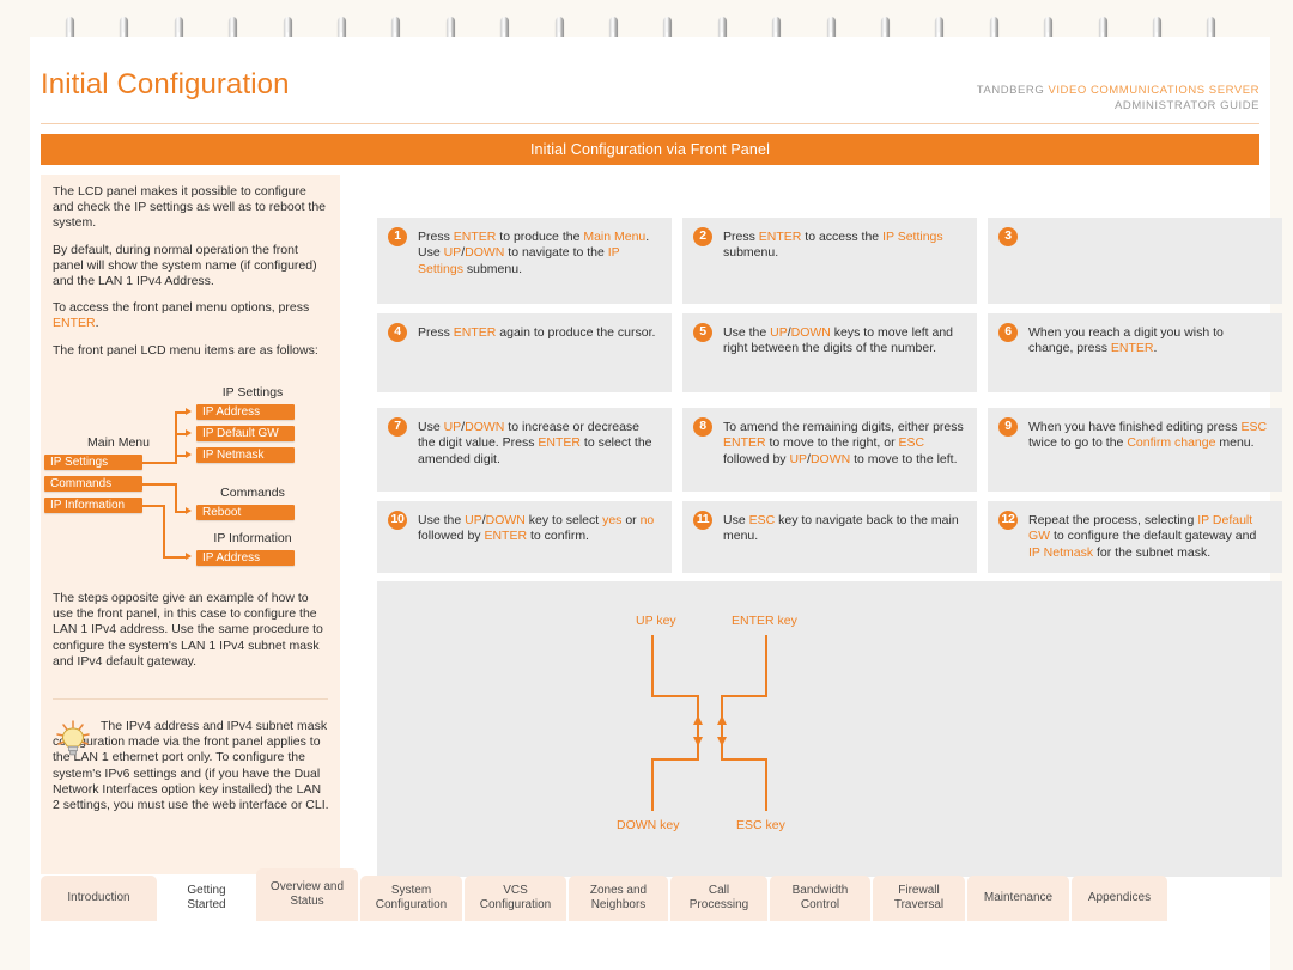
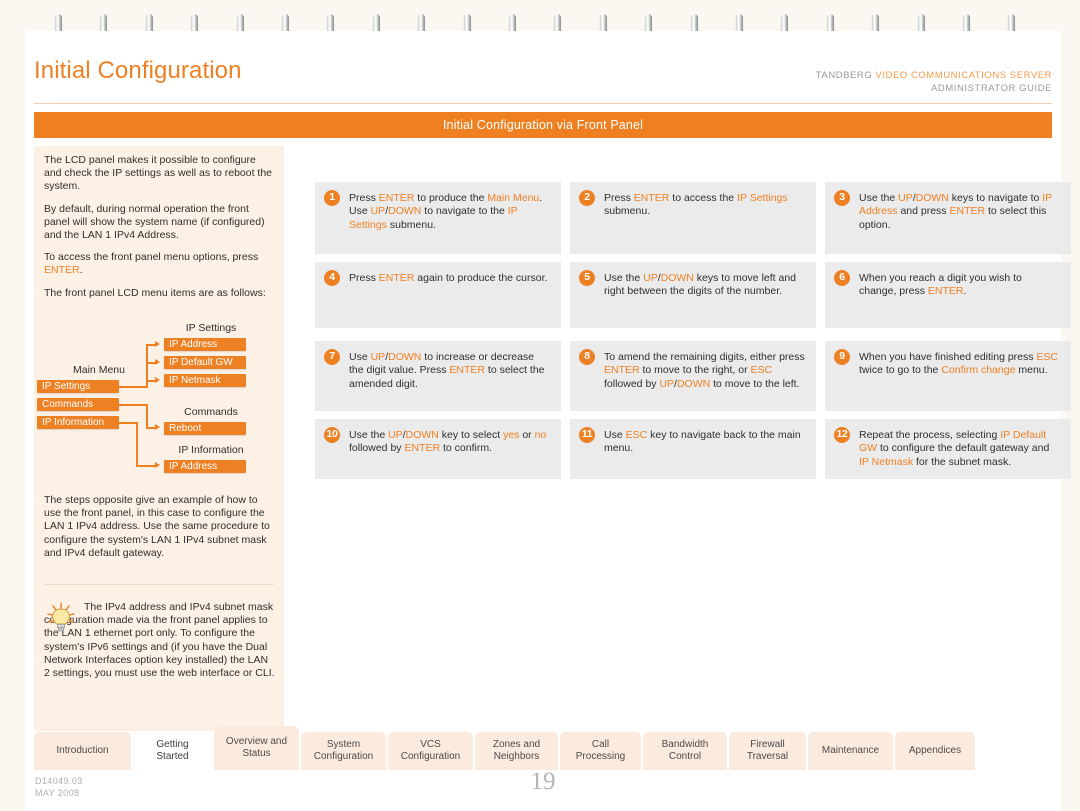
  Initial Configuration
  TANDBERG VIDEO COMMUNICATIONS SERVER
  ADMINISTRATOR GUIDE
  Initial Configuration via Front Panel
  The LCD panel makes it possible to configure and check the IP settings as well as to reboot the system.
  By default, during normal operation the front panel will show the system name (if configured) and the LAN 1 IPv4 Address.
  To access the front panel menu options, press ENTER.
  The front panel LCD menu items are as follows:
  Main Menu
  IP Settings
  Commands
  IP Information
  IP Settings
  Commands
  IP Information
  IP Address
  IP Default GW
  IP Netmask
  Reboot
  IP Address
  The steps opposite give an example of how to use the front panel, in this case to configure the LAN 1 IPv4 address. Use the same procedure to configure the system's LAN 1 IPv4 subnet mask and IPv4 default gateway.
  The IPv4 address and IPv4 subnet mask curation made via the front panel applies to the LAN 1 ethernet port only. To configure the system's IPv6 settings and (if you have the Dual Network Interfaces option key installed) the LAN 2 settings, you must use the web interface or CLI.
  1
  Press ENTER to produce the Main Menu. Use UP/DOWN to navigate to the IP Settings submenu.
  2
  Press ENTER to access the IP Settings submenu.
  3
+ Use the UP/DOWN keys to navigate to IP Address and press ENTER to select this option.
  4
  Press ENTER again to produce the cursor.
  5
  Use the UP/DOWN keys to move left and right between the digits of the number.
  6
  When you reach a digit you wish to change, press ENTER.
  7
  Use UP/DOWN to increase or decrease the digit value. Press ENTER to select the amended digit.
  8
  To amend the remaining digits, either press ENTER to move to the right, or ESC followed by UP/DOWN to move to the left.
  9
  When you have finished editing press ESC twice to go to the Confirm change menu.
  10
  Use the UP/DOWN key to select yes or no followed by ENTER to confirm.
  11
  Use ESC key to navigate back to the main menu.
  12
  Repeat the process, selecting IP Default GW to configure the default gateway and IP Netmask for the subnet mask.
- UP key
- ENTER key
- DOWN key
- ESC key
  Introduction
  Getting Started
  Overview and Status
  System Configuration
  VCS Configuration
  Zones and Neighbors
  Call Processing
  Bandwidth Control
  Firewall Traversal
  Maintenance
  Appendices
+ D14049.03
+ MAY 2008
+ 19
